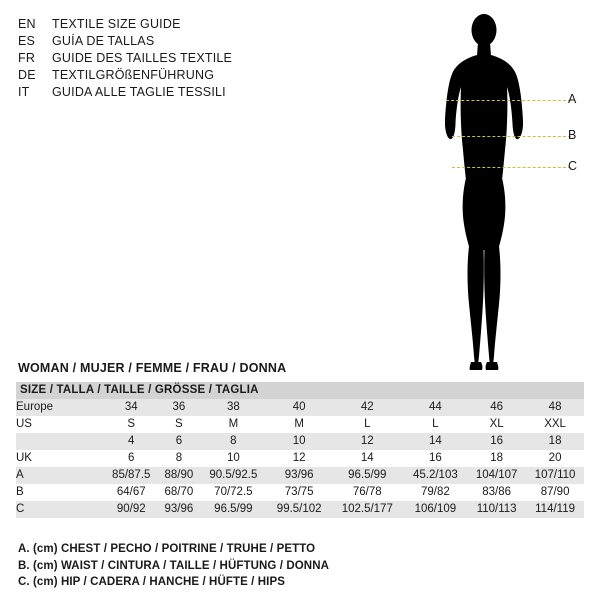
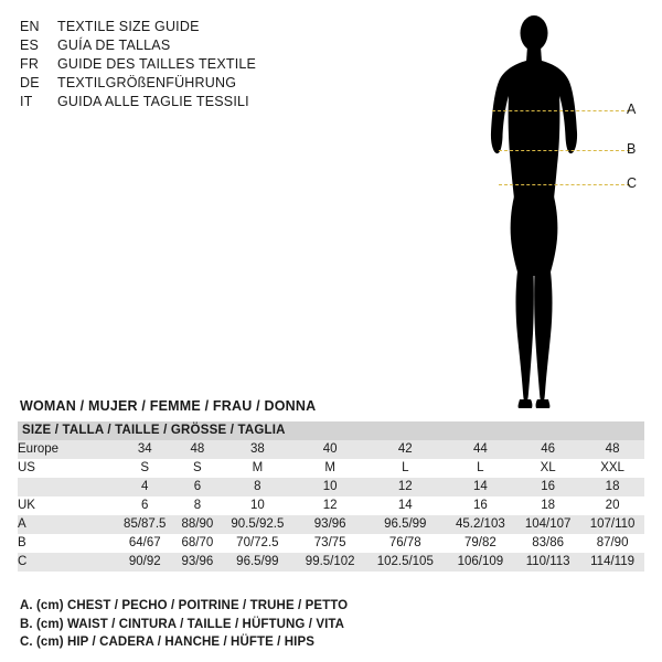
  EN
  TEXTILE SIZE GUIDE
  ES
  GUÍA DE TALLAS
  FR
  GUIDE DES TAILLES TEXTILE
  DE
  TEXTILGRÖßENFÜHRUNG
  IT
  GUIDA ALLE TAGLIE TESSILI
  A
  B
  C
  WOMAN / MUJER / FEMME / FRAU / DONNA
  SIZE / TALLA / TAILLE / GRÖSSE / TAGLIA
- Europe	34	36	38	40	42	44	46	48
+ Europe	34	48	38	40	42	44	46	48
  US	S	S	M	M	L	L	XL	XXL
  	4	6	8	10	12	14	16	18
  UK	6	8	10	12	14	16	18	20
  A	85/87.5	88/90	90.5/92.5	93/96	96.5/99	45.2/103	104/107	107/110
  B	64/67	68/70	70/72.5	73/75	76/78	79/82	83/86	87/90
- C	90/92	93/96	96.5/99	99.5/102	102.5/177	106/109	110/113	114/119
+ C	90/92	93/96	96.5/99	99.5/102	102.5/105	106/109	110/113	114/119
  A. (cm) CHEST / PECHO / POITRINE / TRUHE / PETTO
- B. (cm) WAIST / CINTURA / TAILLE / HÜFTUNG / DONNA
+ B. (cm) WAIST / CINTURA / TAILLE / HÜFTUNG / VITA
  C. (cm) HIP / CADERA / HANCHE / HÜFTE / HIPS
